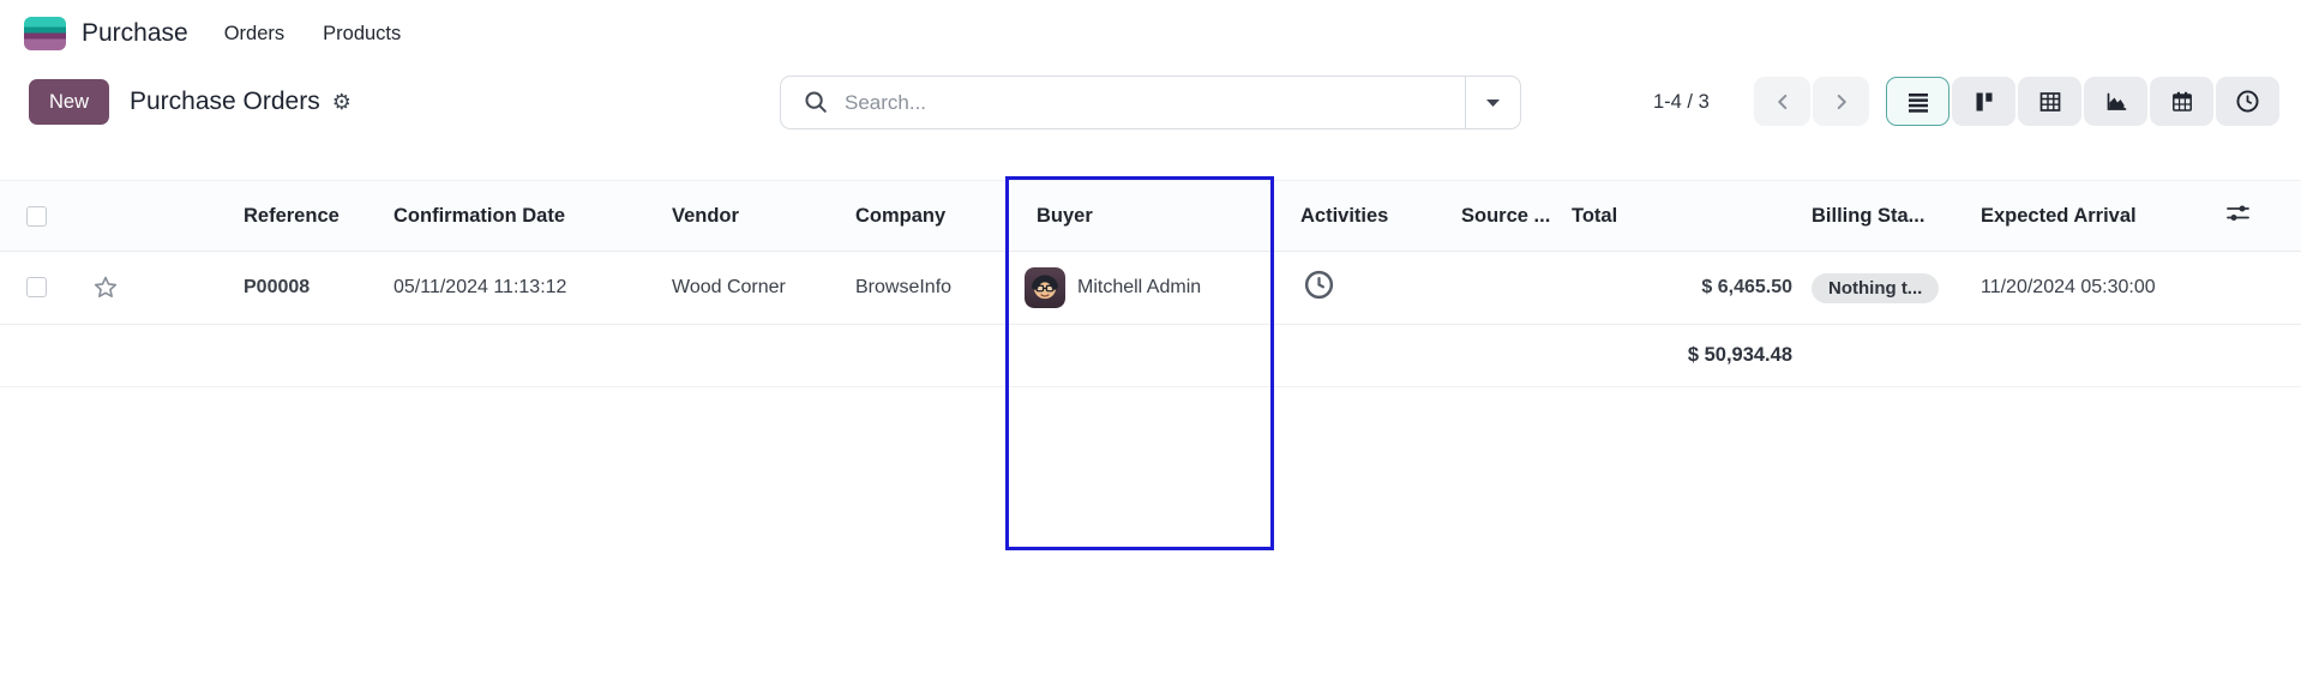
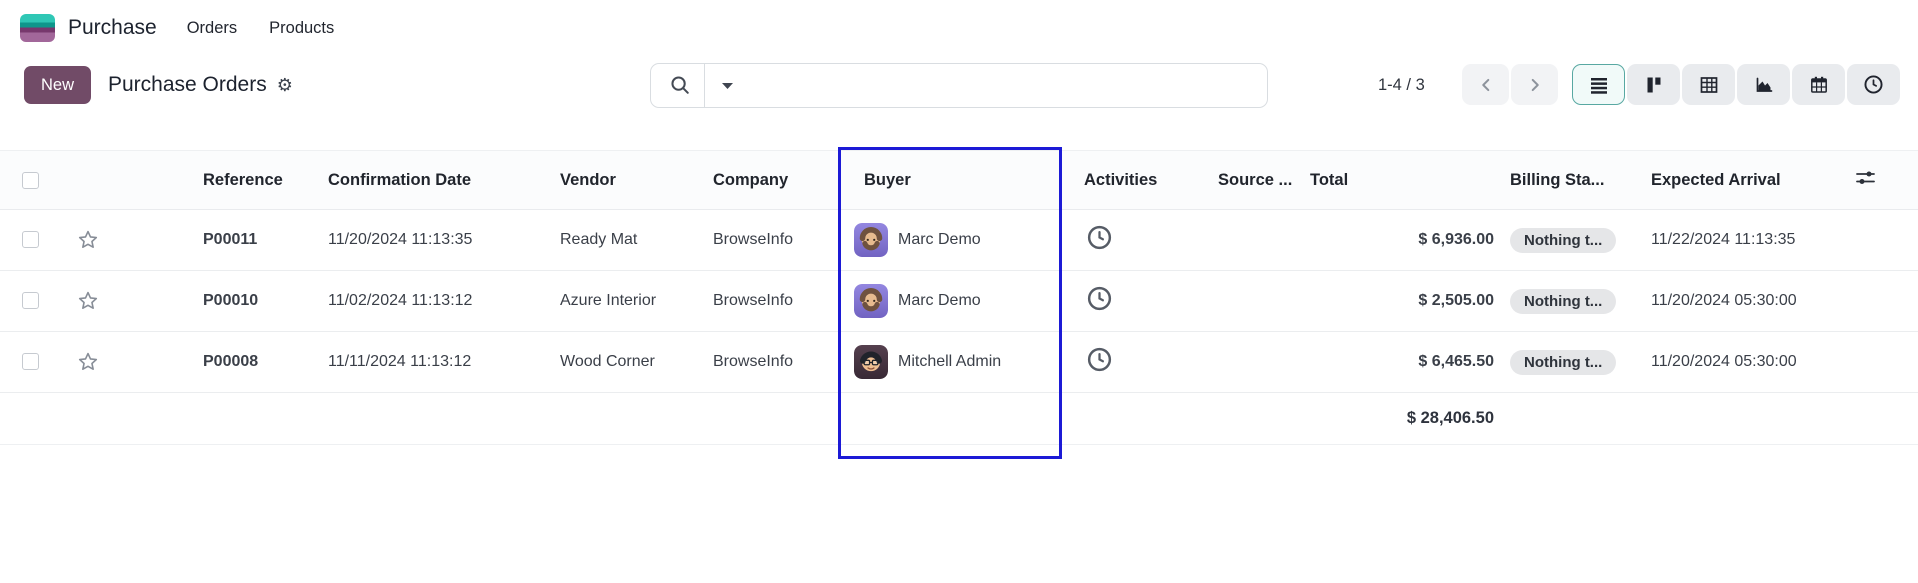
  Purchase
  Orders
  Products
  New
  Purchase Orders
  ⚙
- Search...
  1-4 / 3
  		Reference	Confirmation Date	Vendor	Company	Buyer	Activities	Source ...	Total	Billing Sta...	Expected Arrival
+ 		P00011	11/20/2024 11:13:35	Ready Mat	BrowseInfo	Marc Demo			$ 6,936.00	Nothing t...	11/22/2024 11:13:35
+ 		P00010	11/02/2024 11:13:12	Azure Interior	BrowseInfo	Marc Demo			$ 2,505.00	Nothing t...	11/20/2024 05:30:00
- 		P00008	05/11/2024 11:13:12	Wood Corner	BrowseInfo	Mitchell Admin			$ 6,465.50	Nothing t...	11/20/2024 05:30:00
+ 		P00008	11/11/2024 11:13:12	Wood Corner	BrowseInfo	Mitchell Admin			$ 6,465.50	Nothing t...	11/20/2024 05:30:00
- 	$ 50,934.48
+ 	$ 28,406.50
